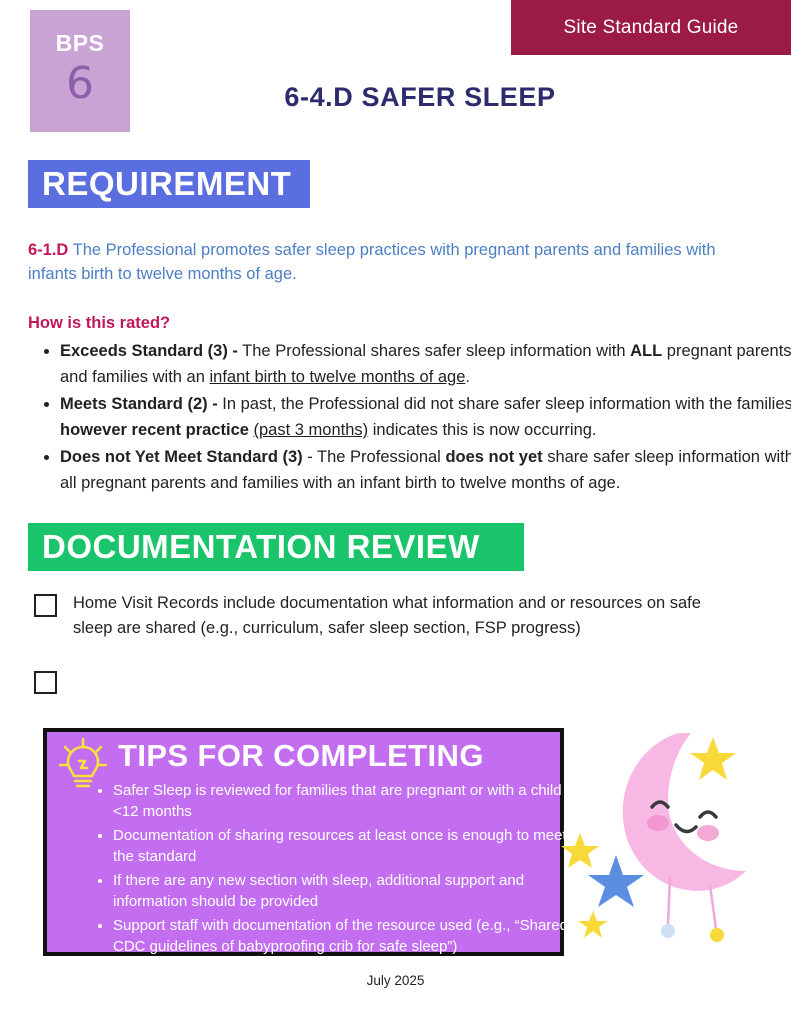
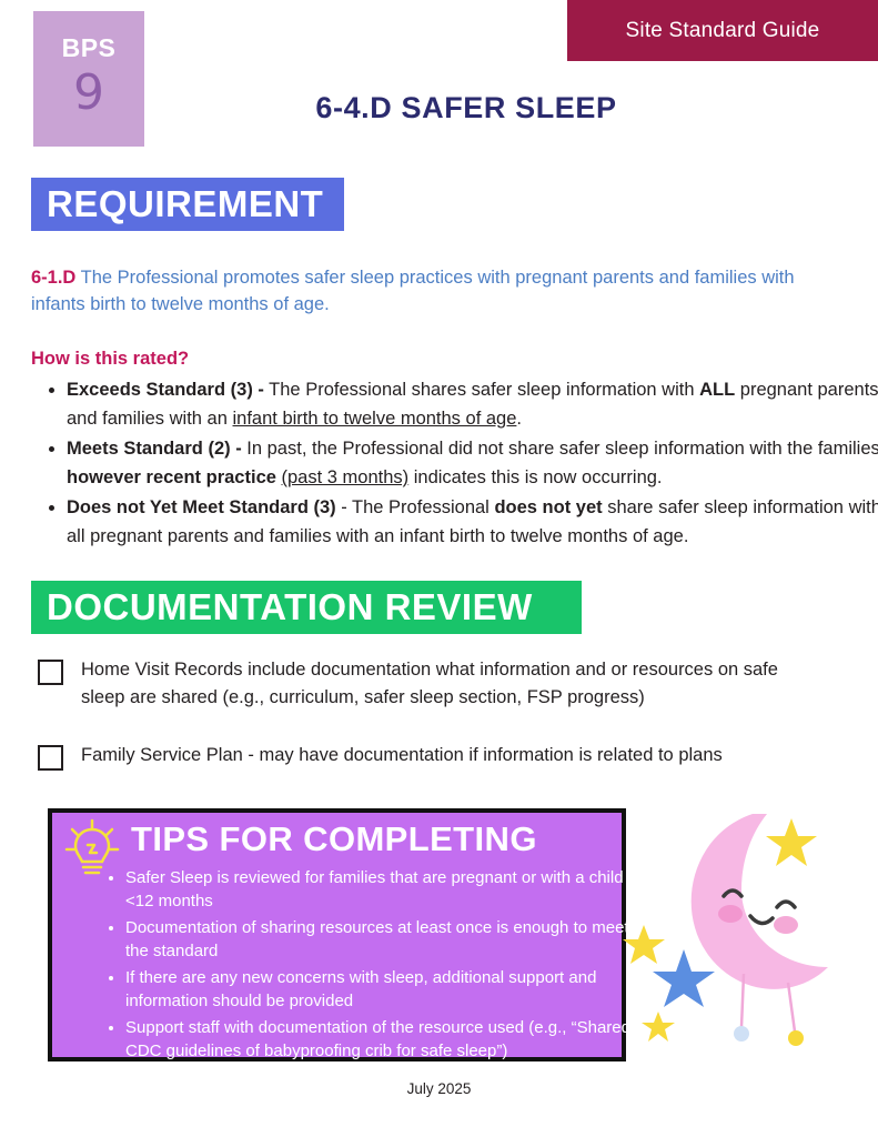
  Site Standard Guide
  BPS
- 6
+ 9
  6-4.D SAFER SLEEP
  REQUIREMENT
  6-1.D The Professional promotes safer sleep practices with pregnant parents and families with infants birth to twelve months of age.
  How is this rated?
  Exceeds Standard (3) - The Professional shares safer sleep information with ALL pregnant parents and families with an infant birth to twelve months of age.
  Meets Standard (2) - In past, the Professional did not share safer sleep information with the families however recent practice (past 3 months) indicates this is now occurring.
  Does not Yet Meet Standard (3) - The Professional does not yet share safer sleep information with all pregnant parents and families with an infant birth to twelve months of age.
  DOCUMENTATION REVIEW
  Home Visit Records include documentation what information and or resources on safe sleep are shared (e.g., curriculum, safer sleep section, FSP progress)
+ Family Service Plan - may have documentation if information is related to plans
  TIPS FOR COMPLETING
  Safer Sleep is reviewed for families that are pregnant or with a child <12 months
  Documentation of sharing resources at least once is enough to meet the standard
- If there are any new section with sleep, additional support and information should be provided
+ If there are any new concerns with sleep, additional support and information should be provided
  Support staff with documentation of the resource used (e.g., “Shared CDC guidelines of babyproofing crib for safe sleep”)
  July 2025
